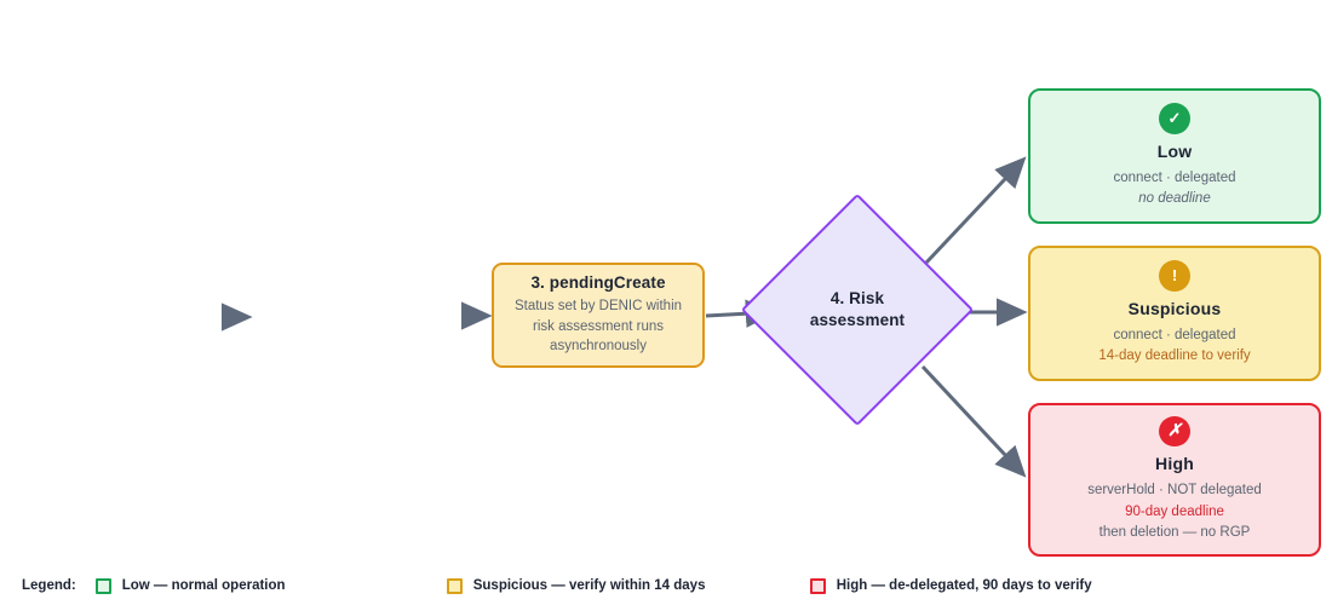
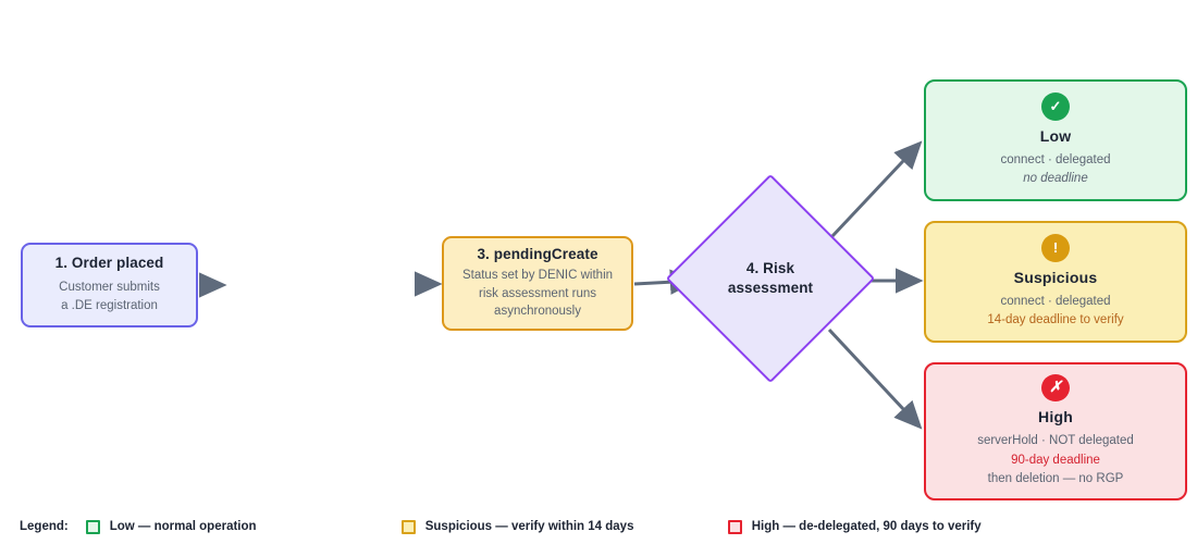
+ 1. Order placed
+ Customer submits
+ a .DE registration
  3. pendingCreate
  Status set by DENIC within
  risk assessment runs
  asynchronously
  4. Risk
  assessment
  ✓
  Low
  connect · delegated
  no deadline
  !
  Suspicious
  connect · delegated
  14-day deadline to verify
  ✗
  High
  serverHold · NOT delegated
  90-day deadline
  then deletion — no RGP
  Legend:
  Low — normal operation
  Suspicious — verify within 14 days
  High — de-delegated, 90 days to verify
